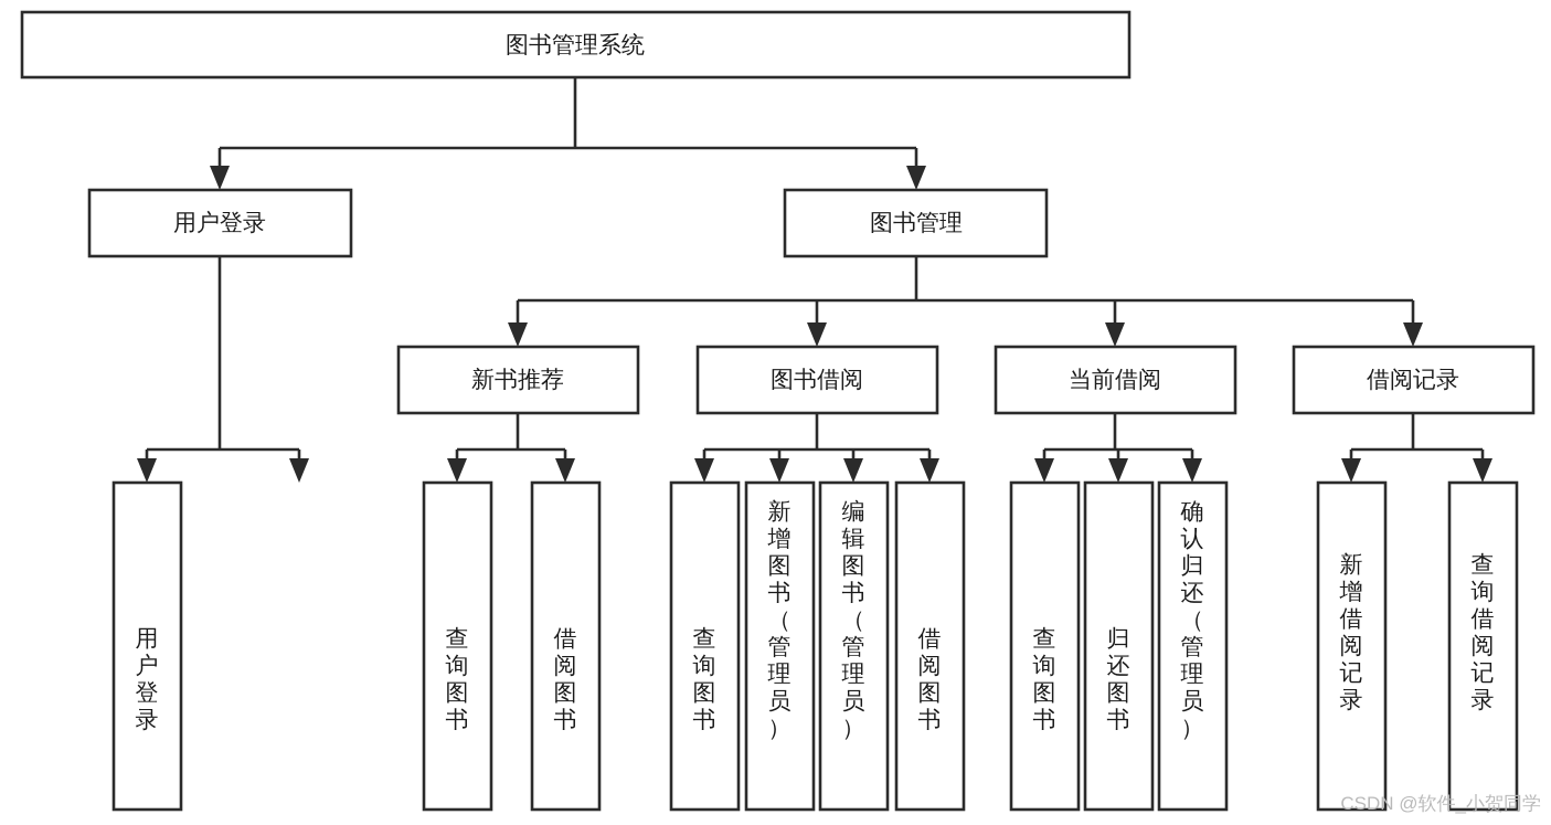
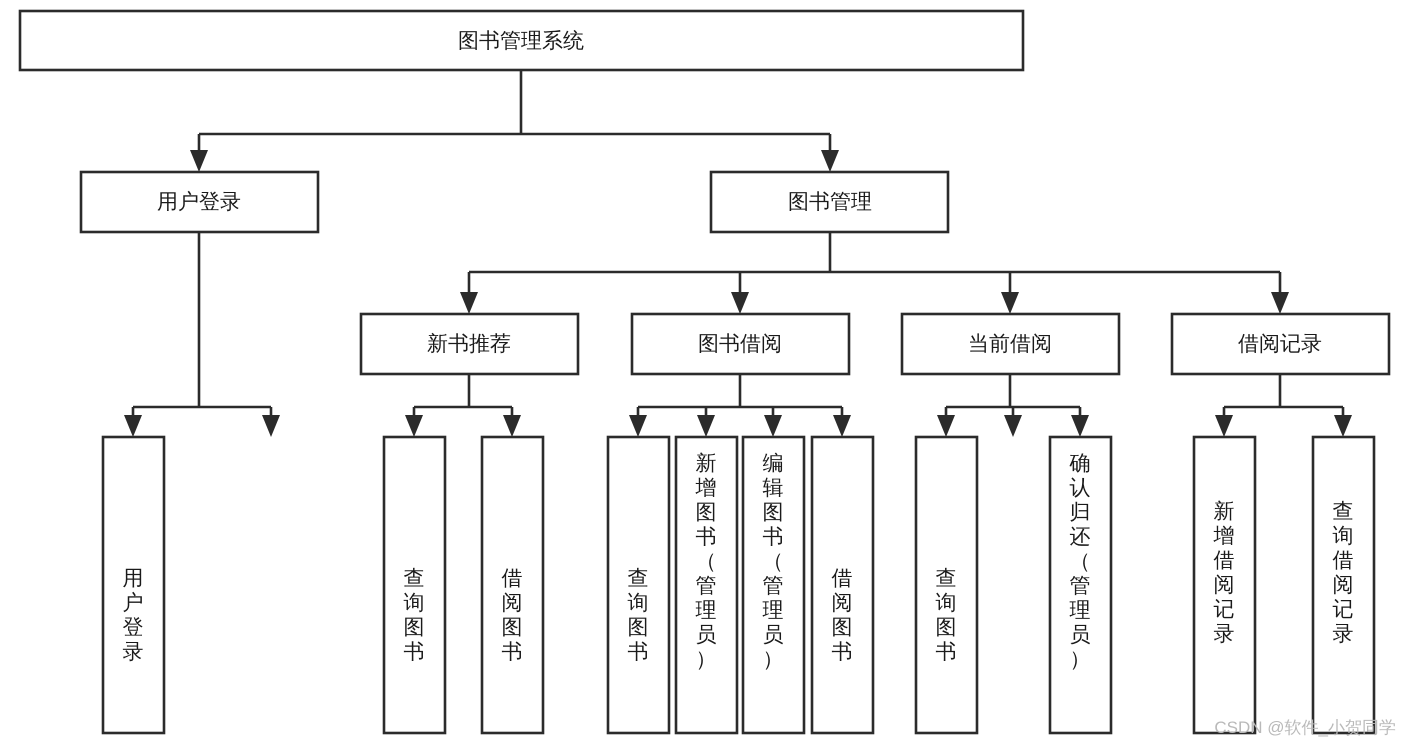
  图书管理系统
  用户登录
  图书管理
  新书推荐
  图书借阅
  当前借阅
  借阅记录
  用户登录
  查询图书
  借阅图书
  查询图书
  新增图书（管理员）
  编辑图书（管理员）
  借阅图书
  查询图书
- 归还图书
  确认归还（管理员）
  新增借阅记录
  查询借阅记录
  CSDN @软件_小贺同学
